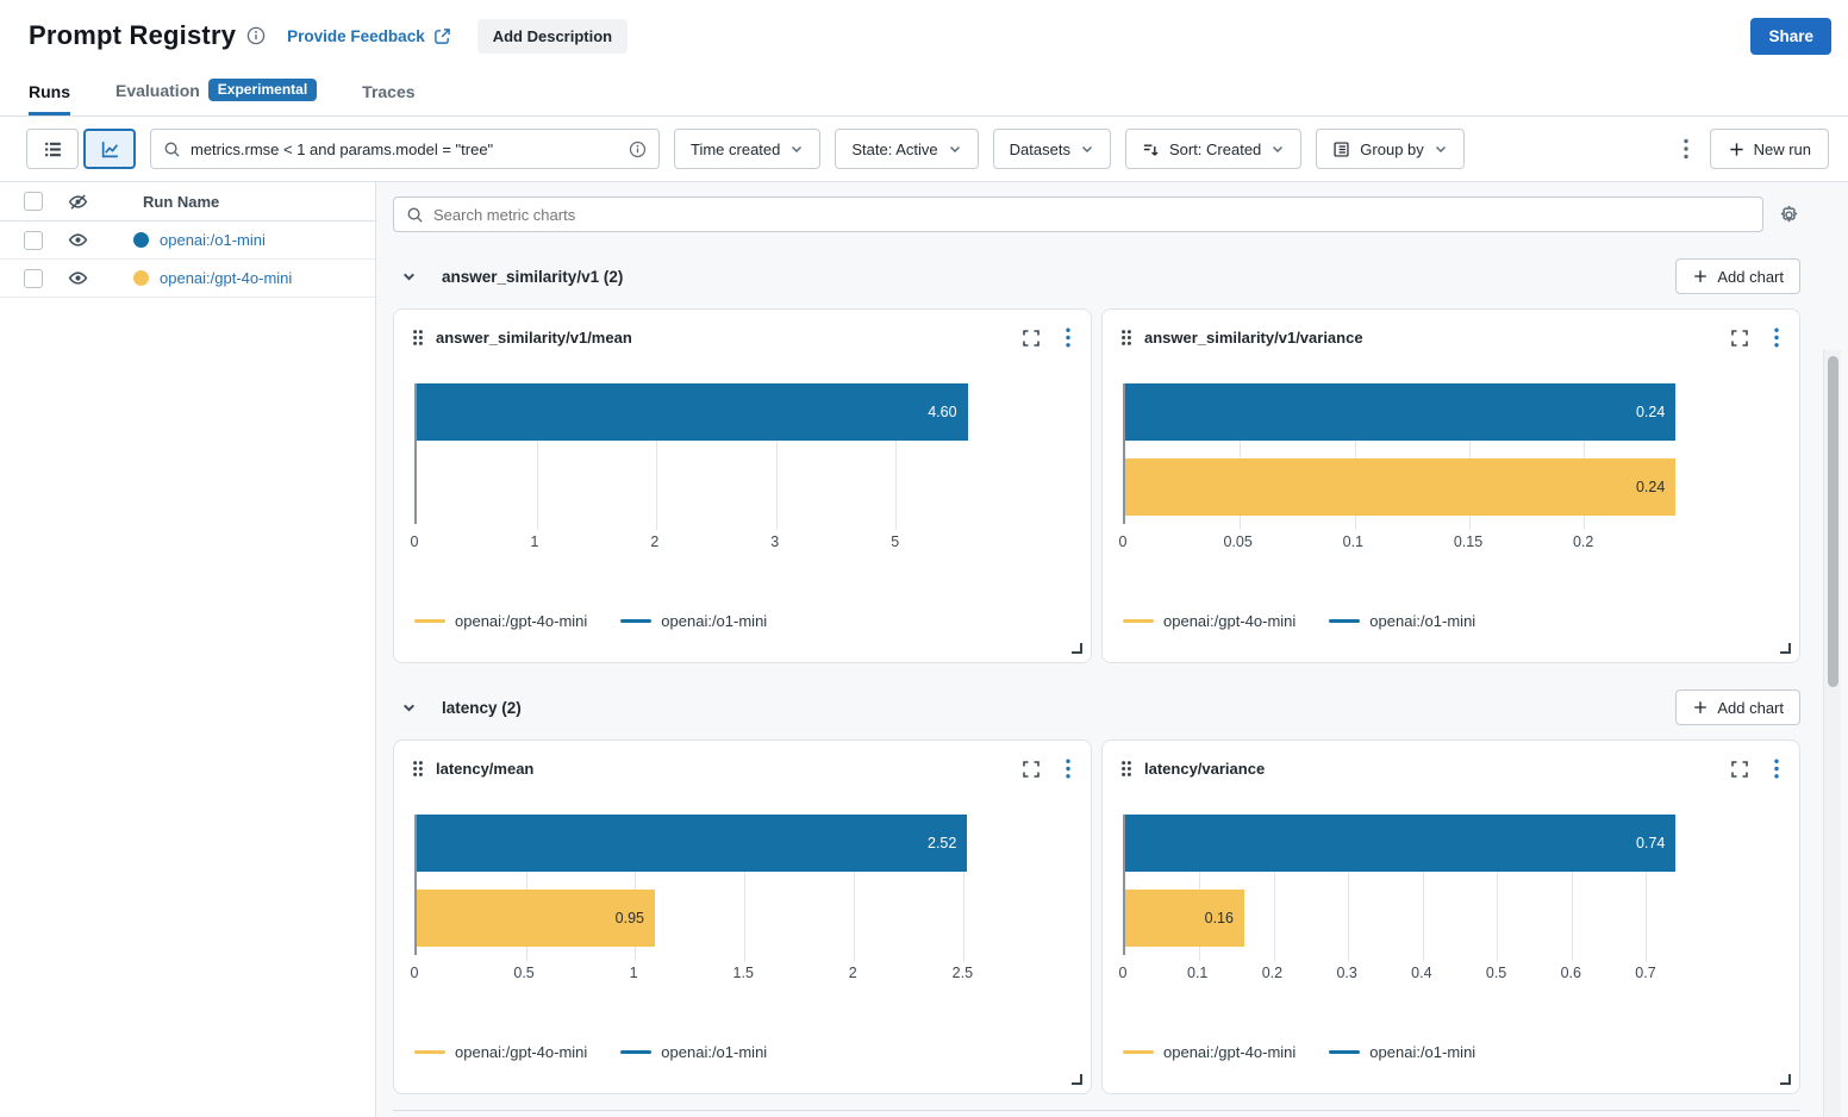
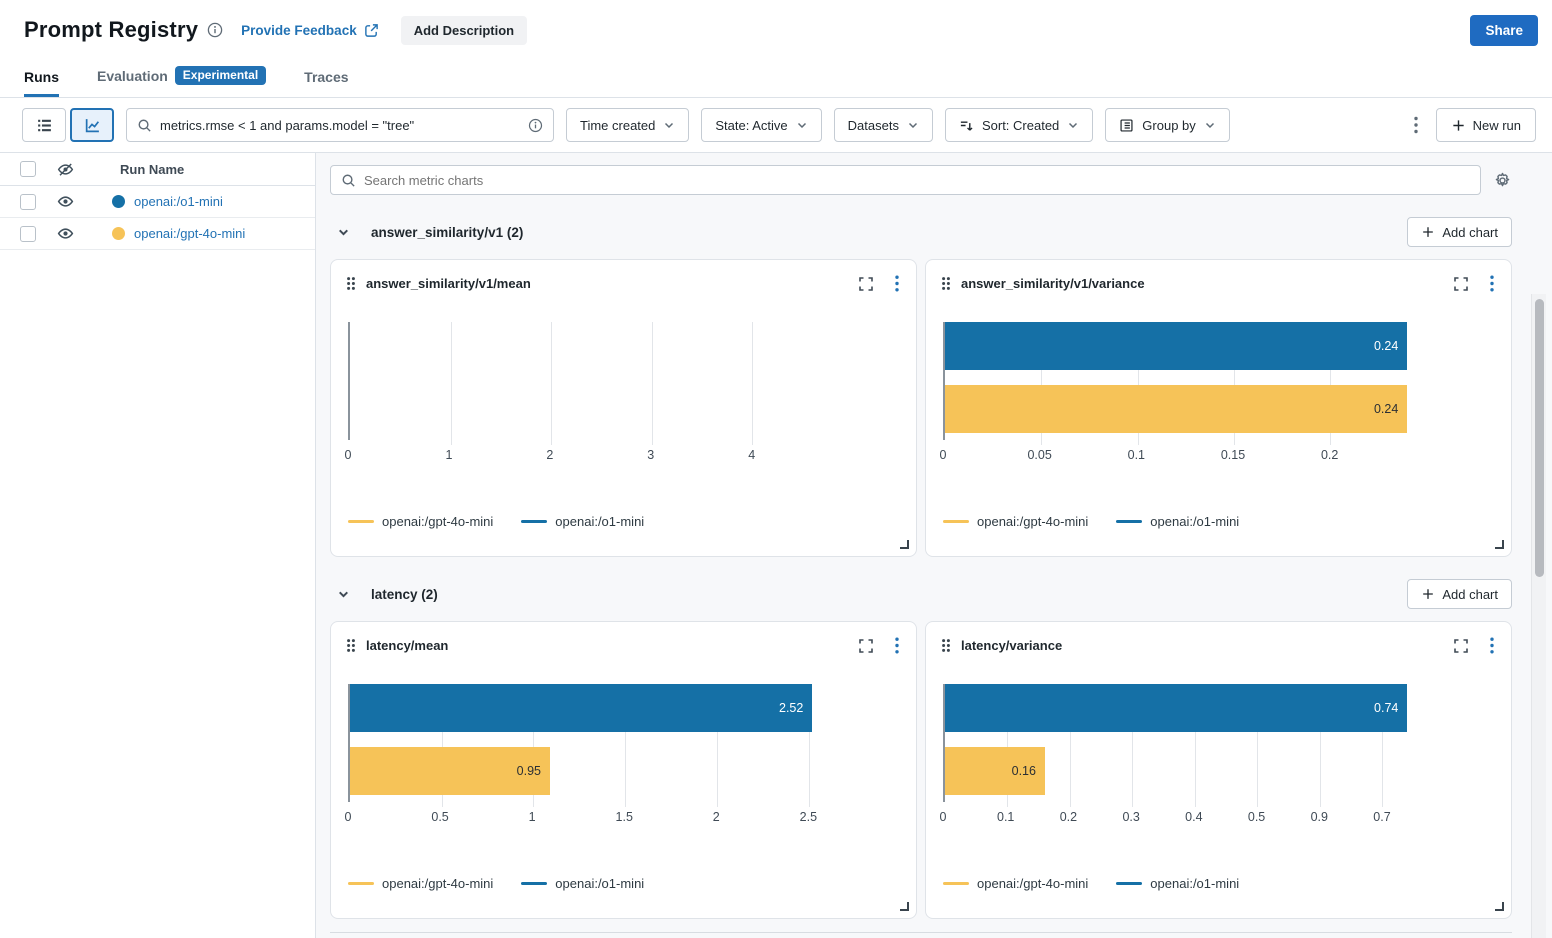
  Prompt Registry
  Provide Feedback
  Add Description
  Share
  Runs
  Evaluation
  Experimental
  Traces
  metrics.rmse < 1 and params.model = "tree"
  Time created
  State: Active
  Datasets
  Sort: Created
  Group by
  New run
  Run Name
  openai:/o1-mini
  openai:/gpt-4o-mini
  Search metric charts
  answer_similarity/v1 (2)
  Add chart
  answer_similarity/v1/mean
- 4.60
  0
  1
  2
  3
- 5
+ 4
  openai:/gpt-4o-mini
  openai:/o1-mini
  answer_similarity/v1/variance
  0.24
  0.24
  0
  0.05
  0.1
  0.15
  0.2
  openai:/gpt-4o-mini
  openai:/o1-mini
  latency (2)
  Add chart
  latency/mean
  2.52
  0.95
  0
  0.5
  1
  1.5
  2
  2.5
  openai:/gpt-4o-mini
  openai:/o1-mini
  latency/variance
  0.74
  0.16
  0
  0.1
  0.2
  0.3
  0.4
  0.5
- 0.6
+ 0.9
  0.7
  openai:/gpt-4o-mini
  openai:/o1-mini
